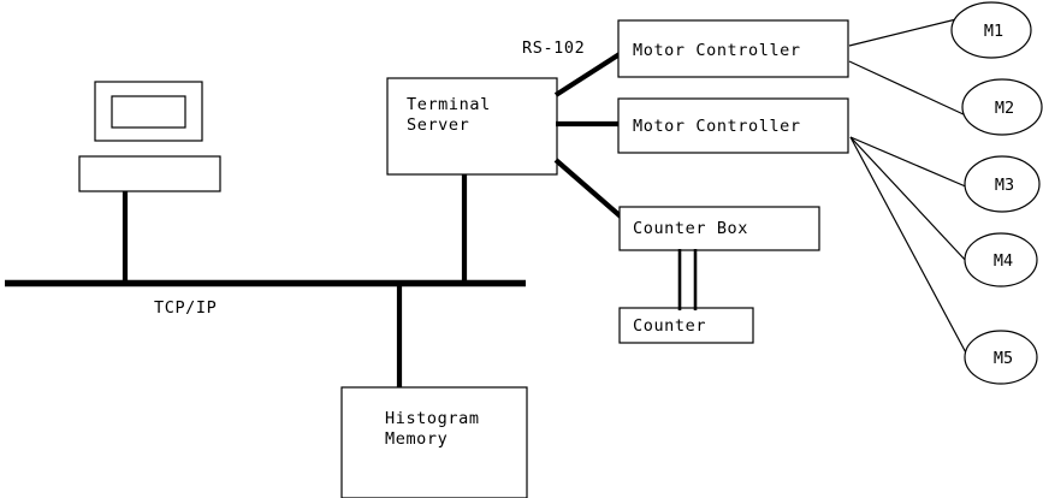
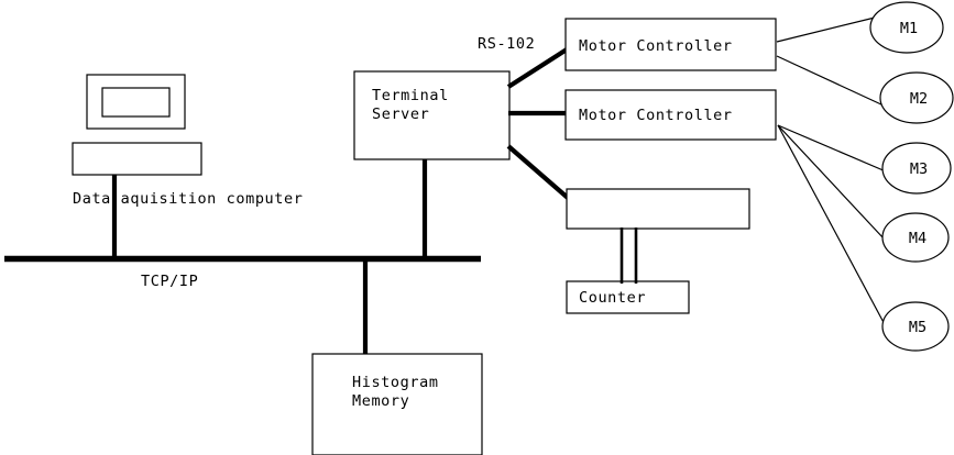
+ Data aquisition computer
  TCP/IP
  Terminal
  Server
  RS-102
  Motor Controller
  Motor Controller
- Counter Box
  Counter
  Histogram
  Memory
  M1
  M2
  M3
  M4
  M5
